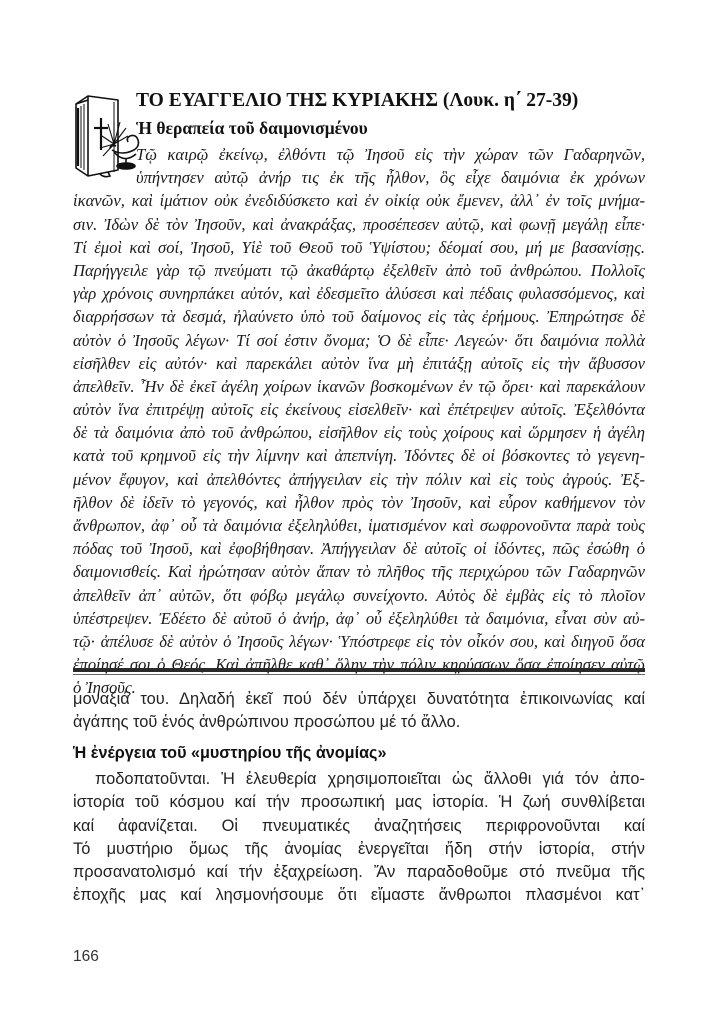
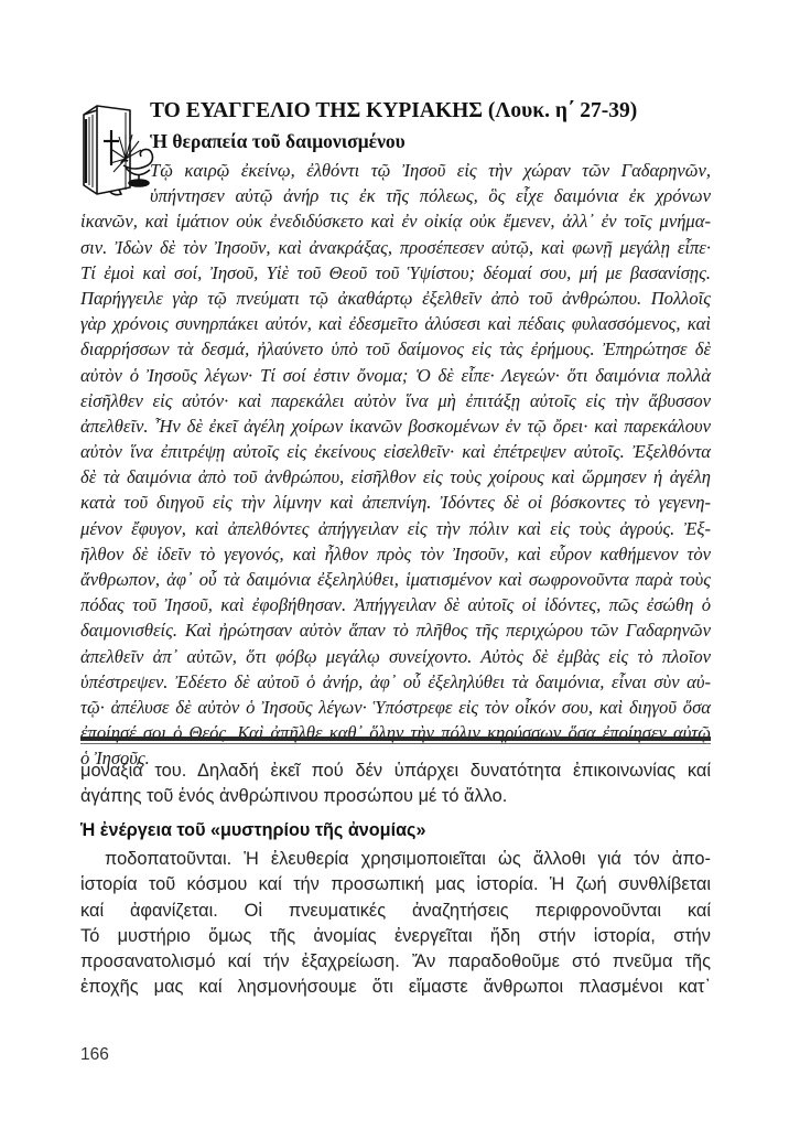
  ΤΟ ΕΥΑΓΓΕΛΙΟ ΤΗΣ ΚΥΡΙΑΚΗΣ (Λουκ. η΄ 27-39)
  Ἡ θεραπεία τοῦ δαιμονισμένου
  Τῷ καιρῷ ἐκείνῳ, ἐλθόντι τῷ Ἰησοῦ εἰς τὴν χώραν τῶν Γαδαρηνῶν,
- ὑπήντησεν αὐτῷ ἀνήρ τις ἐκ τῆς ἦλθον, ὃς εἶχε δαιμόνια ἐκ χρόνων
+ ὑπήντησεν αὐτῷ ἀνήρ τις ἐκ τῆς πόλεως, ὃς εἶχε δαιμόνια ἐκ χρόνων
  ἱκανῶν, καὶ ἱμάτιον οὐκ ἐνεδιδύσκετο καὶ ἐν οἰκίᾳ οὐκ ἔμενεν, ἀλλ᾽ ἐν τοῖς μνήμα-
  σιν. Ἰδὼν δὲ τὸν Ἰησοῦν, καὶ ἀνακράξας, προσέπεσεν αὐτῷ, καὶ φωνῇ μεγάλῃ εἶπε·
  Τί ἐμοὶ καὶ σοί, Ἰησοῦ, Υἱὲ τοῦ Θεοῦ τοῦ Ὑψίστου; δέομαί σου, μή με βασανίσῃς.
  Παρήγγειλε γὰρ τῷ πνεύματι τῷ ἀκαθάρτῳ ἐξελθεῖν ἀπὸ τοῦ ἀνθρώπου. Πολλοῖς
  γὰρ χρόνοις συνηρπάκει αὐτόν, καὶ ἐδεσμεῖτο ἁλύσεσι καὶ πέδαις φυλασσόμενος, καὶ
  διαρρήσσων τὰ δεσμά, ἠλαύνετο ὑπὸ τοῦ δαίμονος εἰς τὰς ἐρήμους. Ἐπηρώτησε δὲ
  αὐτὸν ὁ Ἰησοῦς λέγων· Τί σοί ἐστιν ὄνομα; Ὁ δὲ εἶπε· Λεγεών· ὅτι δαιμόνια πολλὰ
  εἰσῆλθεν εἰς αὐτόν· καὶ παρεκάλει αὐτὸν ἵνα μὴ ἐπιτάξῃ αὐτοῖς εἰς τὴν ἄβυσσον
  ἀπελθεῖν. Ἦν δὲ ἐκεῖ ἀγέλη χοίρων ἱκανῶν βοσκομένων ἐν τῷ ὄρει· καὶ παρεκάλουν
  αὐτὸν ἵνα ἐπιτρέψῃ αὐτοῖς εἰς ἐκείνους εἰσελθεῖν· καὶ ἐπέτρεψεν αὐτοῖς. Ἐξελθόντα
  δὲ τὰ δαιμόνια ἀπὸ τοῦ ἀνθρώπου, εἰσῆλθον εἰς τοὺς χοίρους καὶ ὥρμησεν ἡ ἀγέλη
- κατὰ τοῦ κρημνοῦ εἰς τὴν λίμνην καὶ ἀπεπνίγη. Ἰδόντες δὲ οἱ βόσκοντες τὸ γεγενη-
+ κατὰ τοῦ διηγοῦ εἰς τὴν λίμνην καὶ ἀπεπνίγη. Ἰδόντες δὲ οἱ βόσκοντες τὸ γεγενη-
  μένον ἔφυγον, καὶ ἀπελθόντες ἀπήγγειλαν εἰς τὴν πόλιν καὶ εἰς τοὺς ἀγρούς. Ἐξ-
  ῆλθον δὲ ἰδεῖν τὸ γεγονός, καὶ ἦλθον πρὸς τὸν Ἰησοῦν, καὶ εὗρον καθήμενον τὸν
  ἄνθρωπον, ἀφ᾽ οὗ τὰ δαιμόνια ἐξεληλύθει, ἱματισμένον καὶ σωφρονοῦντα παρὰ τοὺς
  πόδας τοῦ Ἰησοῦ, καὶ ἐφοβήθησαν. Ἀπήγγειλαν δὲ αὐτοῖς οἱ ἰδόντες, πῶς ἐσώθη ὁ
  δαιμονισθείς. Καὶ ἠρώτησαν αὐτὸν ἅπαν τὸ πλῆθος τῆς περιχώρου τῶν Γαδαρηνῶν
  ἀπελθεῖν ἀπ᾽ αὐτῶν, ὅτι φόβῳ μεγάλῳ συνείχοντο. Αὐτὸς δὲ ἐμβὰς εἰς τὸ πλοῖον
  ὑπέστρεψεν. Ἐδέετο δὲ αὐτοῦ ὁ ἀνήρ, ἀφ᾽ οὗ ἐξεληλύθει τὰ δαιμόνια, εἶναι σὺν αὐ-
  τῷ· ἀπέλυσε δὲ αὐτὸν ὁ Ἰησοῦς λέγων· Ὑπόστρεφε εἰς τὸν οἶκόν σου, καὶ διηγοῦ ὅσα
  ἐποίησέ σοι ὁ Θεός. Καὶ ἀπῆλθε καθ᾽ ὅλην τὴν πόλιν κηρύσσων ὅσα ἐποίησεν αὐτῷ
  ὁ Ἰησοῦς.
  μοναξιά του. Δηλαδή ἐκεῖ πού δέν ὑπάρχει δυνατότητα ἐπικοινωνίας καί
  ἀγάπης τοῦ ἑνός ἀνθρώπινου προσώπου μέ τό ἄλλο.
  Ἡ ἐνέργεια τοῦ «μυστηρίου τῆς ἀνομίας»
  ποδοπατοῦνται. Ἡ ἐλευθερία χρησιμοποιεῖται ὡς ἄλλοθι γιά τόν ἀπο-
  ἱστορία τοῦ κόσμου καί τήν προσωπική μας ἱστορία. Ἡ ζωή συνθλίβεται
  καί ἀφανίζεται. Οἱ πνευματικές ἀναζητήσεις περιφρονοῦνται καί
  Τό μυστήριο ὅμως τῆς ἀνομίας ἐνεργεῖται ἤδη στήν ἱστορία, στήν
  προσανατολισμό καί τήν ἐξαχρείωση. Ἄν παραδοθοῦμε στό πνεῦμα τῆς
  ἐποχῆς μας καί λησμονήσουμε ὅτι εἴμαστε ἄνθρωποι πλασμένοι κατ᾽
  166
